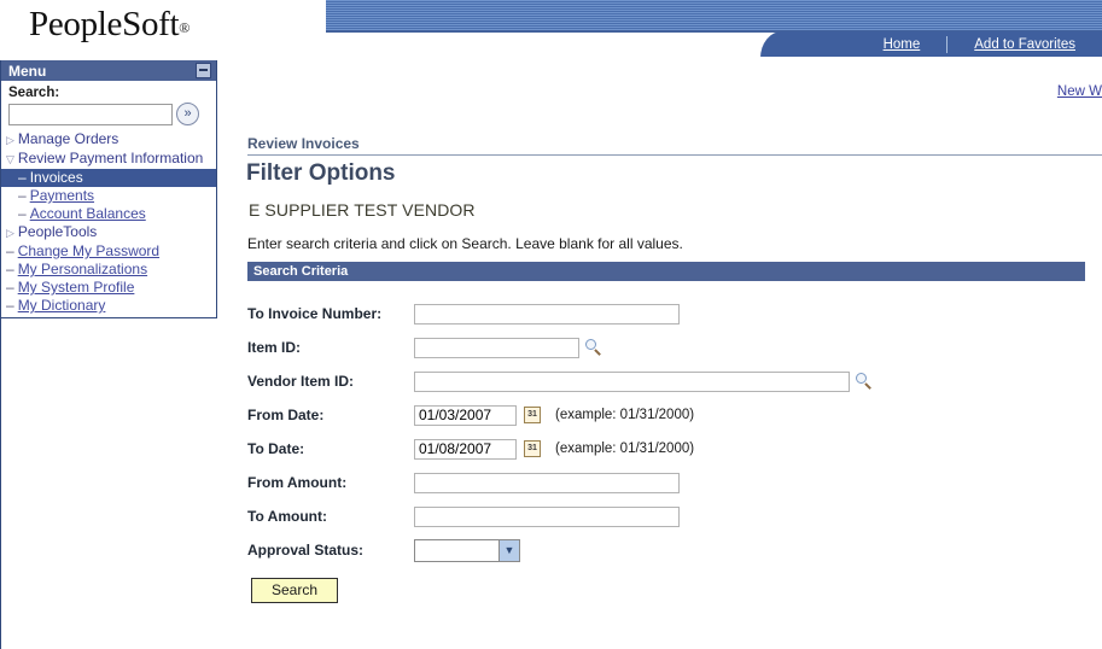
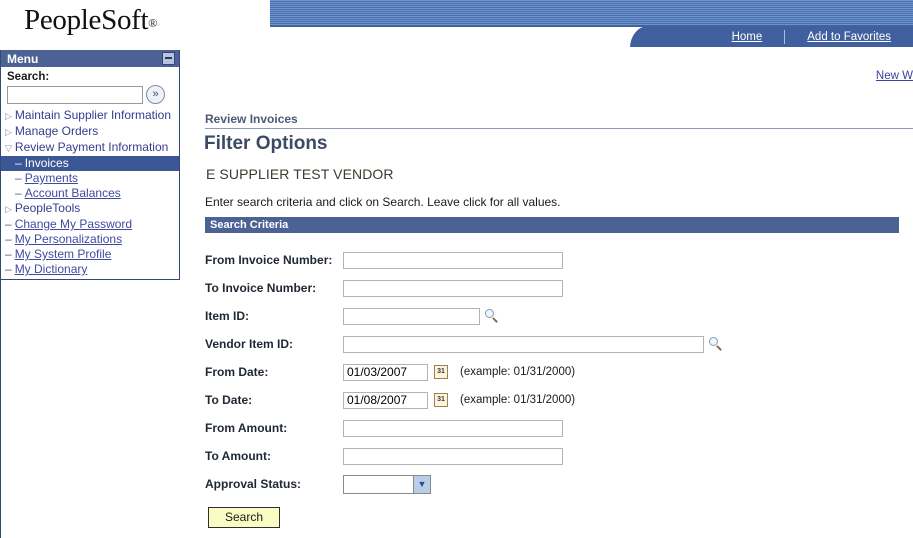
  PeopleSoft®
  Home
  Add to Favorites
  Menu
  Search:
  »
+ ▷ Maintain Supplier Information
  ▷ Manage Orders
  ▽ Review Payment Information
  – Invoices
  – Payments
  – Account Balances
  ▷ PeopleTools
  – Change My Password
  – My Personalizations
  – My System Profile
  – My Dictionary
  Review Invoices
  Filter Options
  E SUPPLIER TEST VENDOR
- Enter search criteria and click on Search. Leave blank for all values.
+ Enter search criteria and click on Search. Leave click for all values.
  Search Criteria
+ From Invoice Number:
  To Invoice Number:
  Item ID:
  Vendor Item ID:
  From Date:
  01/03/2007
  (example: 01/31/2000)
  To Date:
  01/08/2007
  (example: 01/31/2000)
  From Amount:
  To Amount:
  Approval Status:
  ▼
  Search
